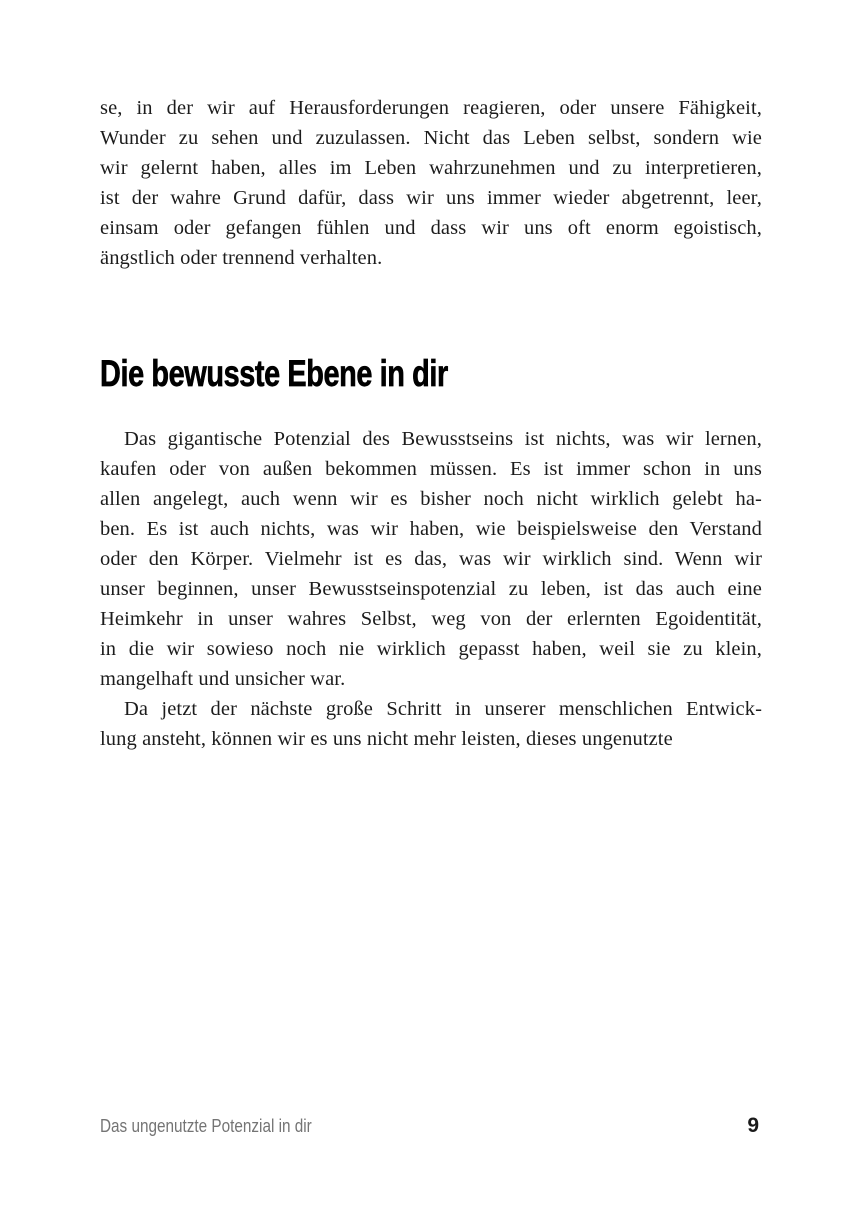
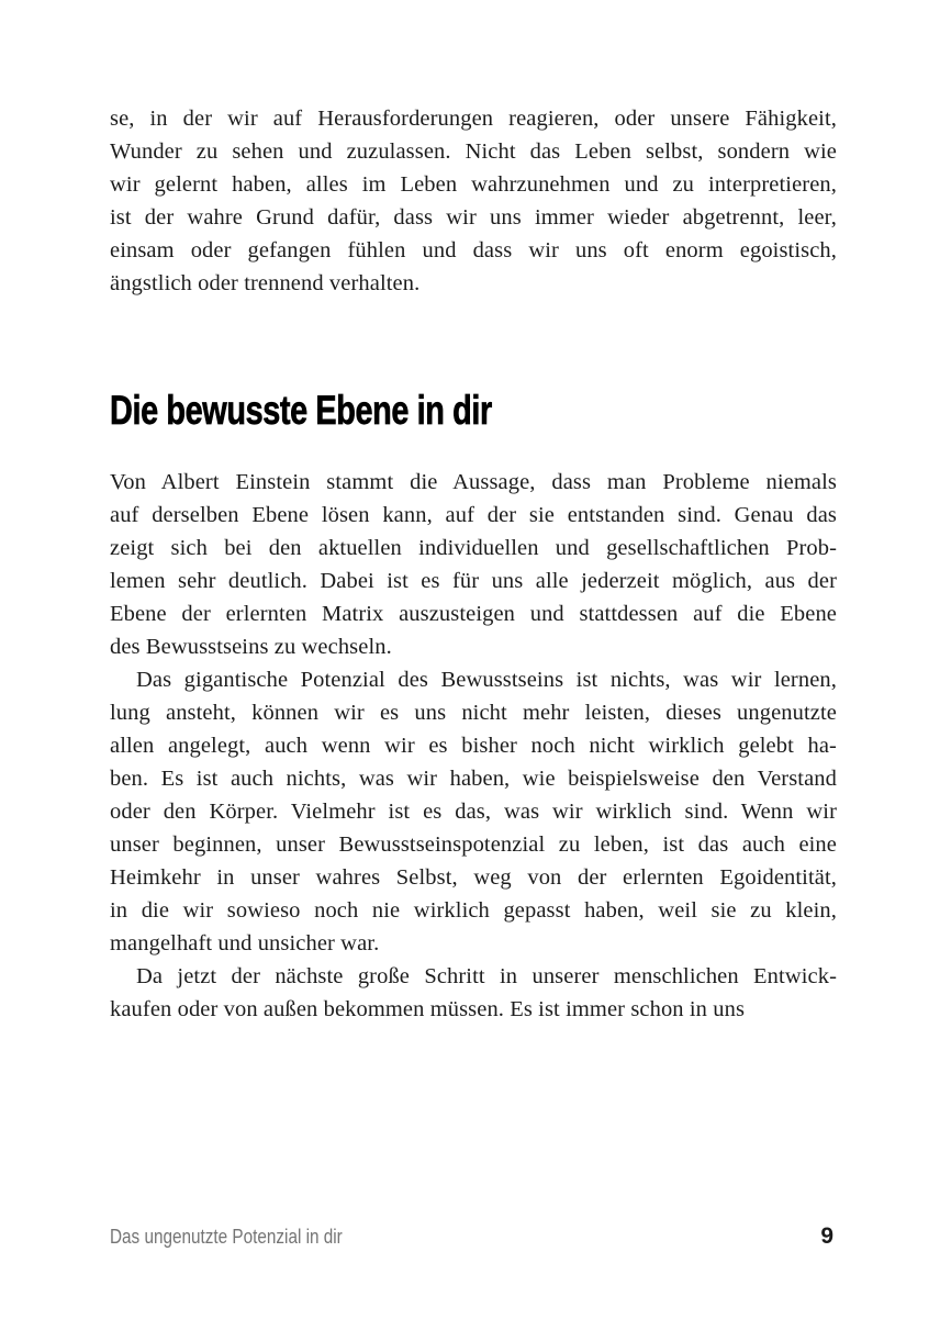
  se, in der wir auf Herausforderungen reagieren, oder unsere Fähigkeit,
  Wunder zu sehen und zuzulassen. Nicht das Leben selbst, sondern wie
  wir gelernt haben, alles im Leben wahrzunehmen und zu interpretieren,
  ist der wahre Grund dafür, dass wir uns immer wieder abgetrennt, leer,
  einsam oder gefangen fühlen und dass wir uns oft enorm egoistisch,
  ängstlich oder trennend verhalten.
  Die bewusste Ebene in dir
+ Von Albert Einstein stammt die Aussage, dass man Probleme niemals
+ auf derselben Ebene lösen kann, auf der sie entstanden sind. Genau das
+ zeigt sich bei den aktuellen individuellen und gesellschaftlichen Prob-
+ lemen sehr deutlich. Dabei ist es für uns alle jederzeit möglich, aus der
+ Ebene der erlernten Matrix auszusteigen und stattdessen auf die Ebene
+ des Bewusstseins zu wechseln.
  Das gigantische Potenzial des Bewusstseins ist nichts, was wir lernen,
- kaufen oder von außen bekommen müssen. Es ist immer schon in uns
+ lung ansteht, können wir es uns nicht mehr leisten, dieses ungenutzte
  allen angelegt, auch wenn wir es bisher noch nicht wirklich gelebt ha-
  ben. Es ist auch nichts, was wir haben, wie beispielsweise den Verstand
  oder den Körper. Vielmehr ist es das, was wir wirklich sind. Wenn wir
  unser beginnen, unser Bewusstseinspotenzial zu leben, ist das auch eine
  Heimkehr in unser wahres Selbst, weg von der erlernten Egoidentität,
  in die wir sowieso noch nie wirklich gepasst haben, weil sie zu klein,
  mangelhaft und unsicher war.
  Da jetzt der nächste große Schritt in unserer menschlichen Entwick-
- lung ansteht, können wir es uns nicht mehr leisten, dieses ungenutzte
+ kaufen oder von außen bekommen müssen. Es ist immer schon in uns
  Das ungenutzte Potenzial in dir
  9
